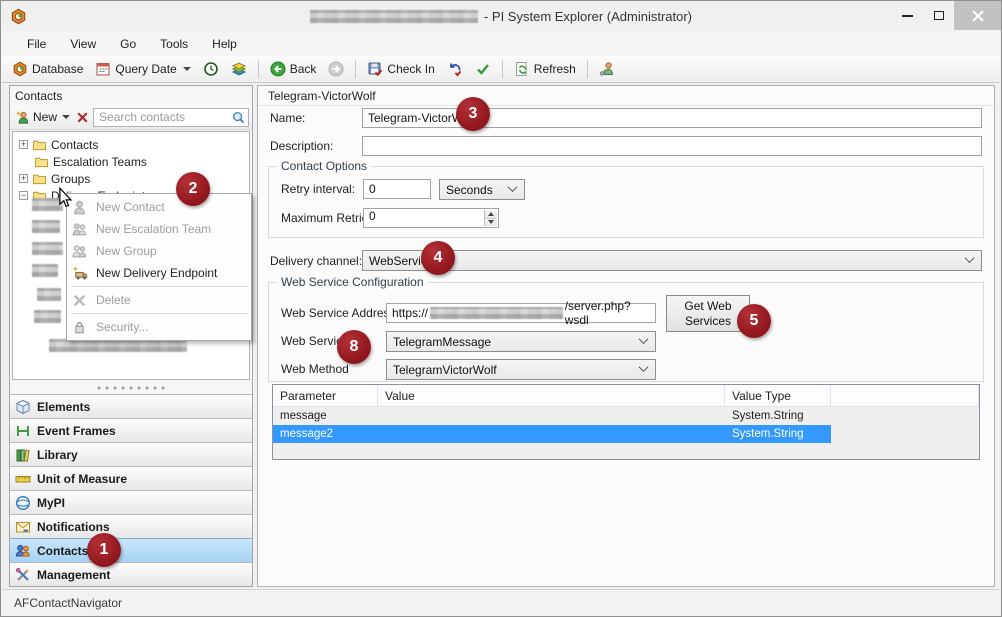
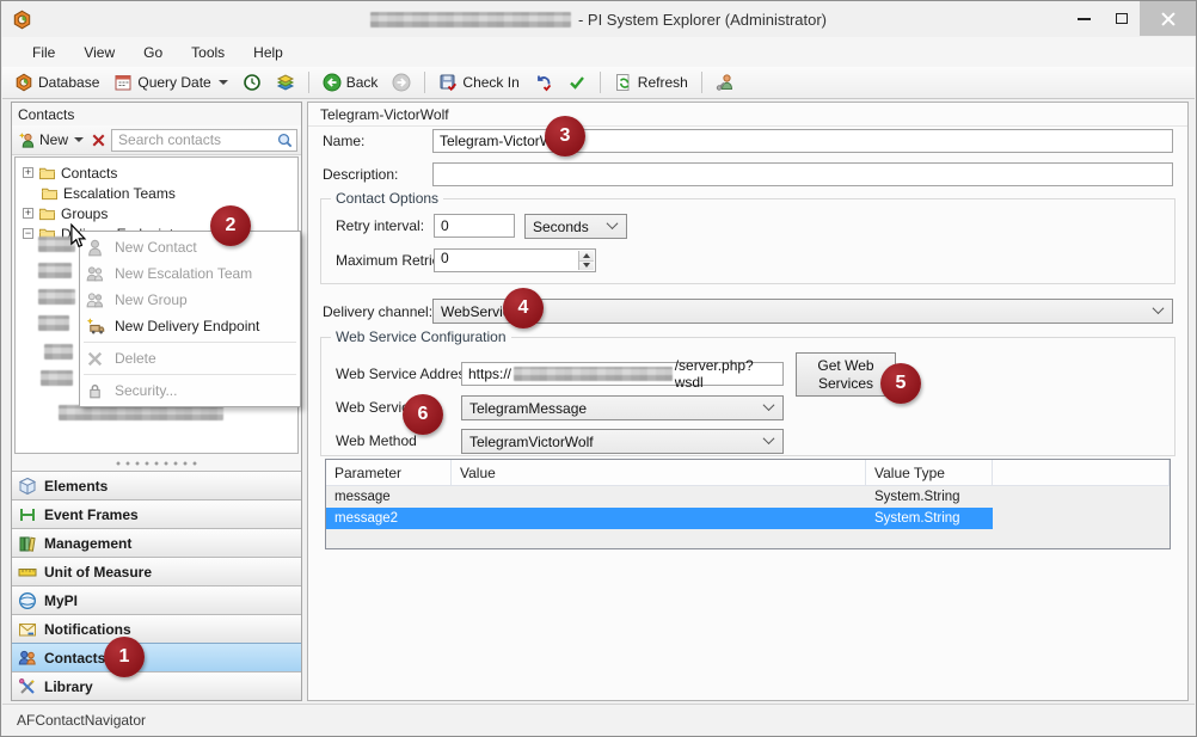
  - PI System Explorer (Administrator)
  File
  View
  Go
  Tools
  Help
  Database
  Query Date
  Back
  Check In
  Refresh
  Contacts
  New
  Search contacts
  +
  Contacts
  Escalation Teams
  +
  Groups
  −
  Elements
  Event Frames
- Library
+ Management
  Unit of Measure
  MyPI
  Notifications
  Contacts
- Management
+ Library
  New Contact
  New Escalation Team
  New Group
  New Delivery Endpoint
  Delete
  Security...
  Telegram-VictorWolf
  Name:
  Telegram-Victor
  Description:
  Contact Options
  Retry interval:
  0
  Seconds
  Maximum Retri
  0
  Delivery channel:
  WebServi
  Web Service Configuration
  Web Service Addre
  https://
  /server.php?wsdl
  Get Web
  Services
  Web Servi
  TelegramMessage
  Web Method
  TelegramVictorWolf
  Parameter
  Value
  Value Type
  message
  System.String
  message2
  System.String
  AFContactNavigator
  1
  2
  3
  4
  5
- 8
+ 6
